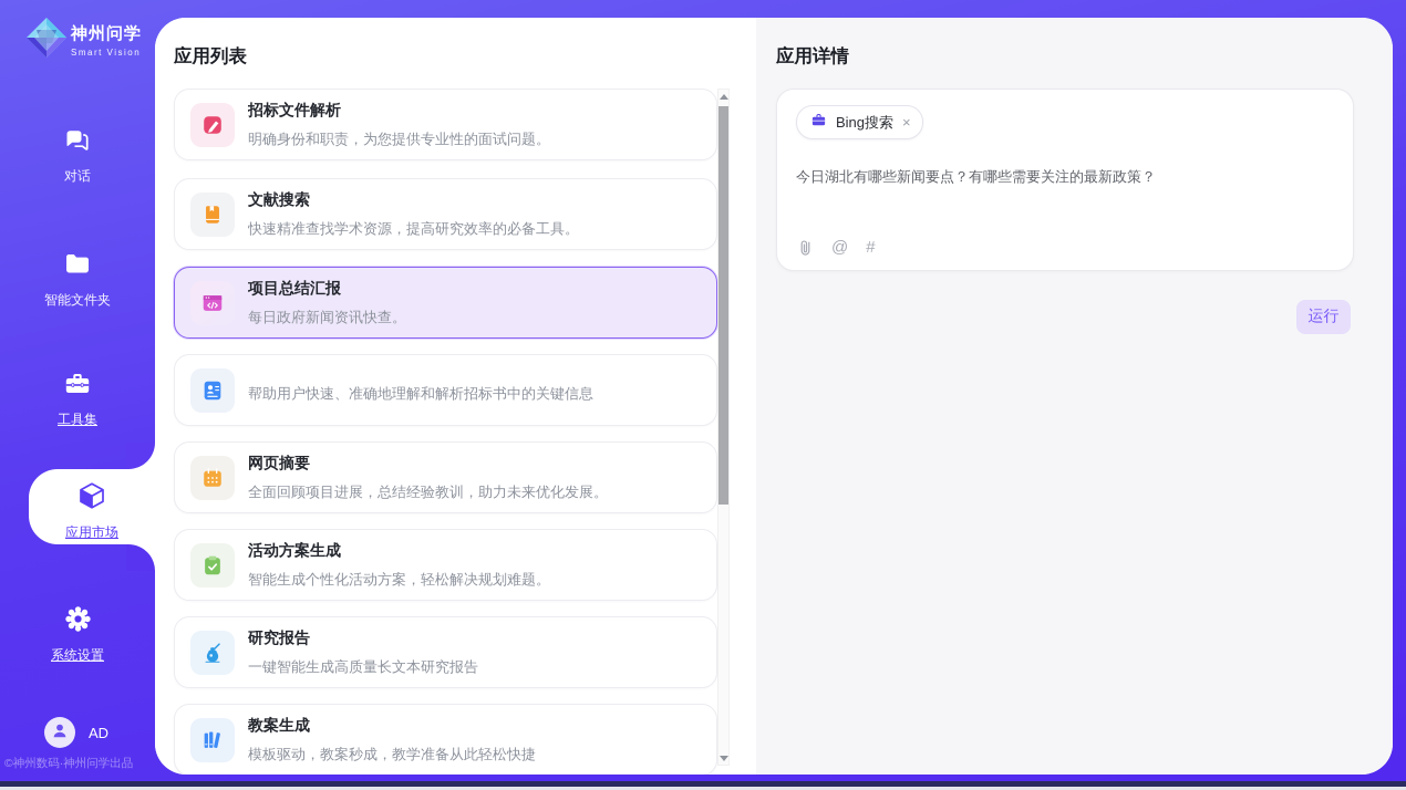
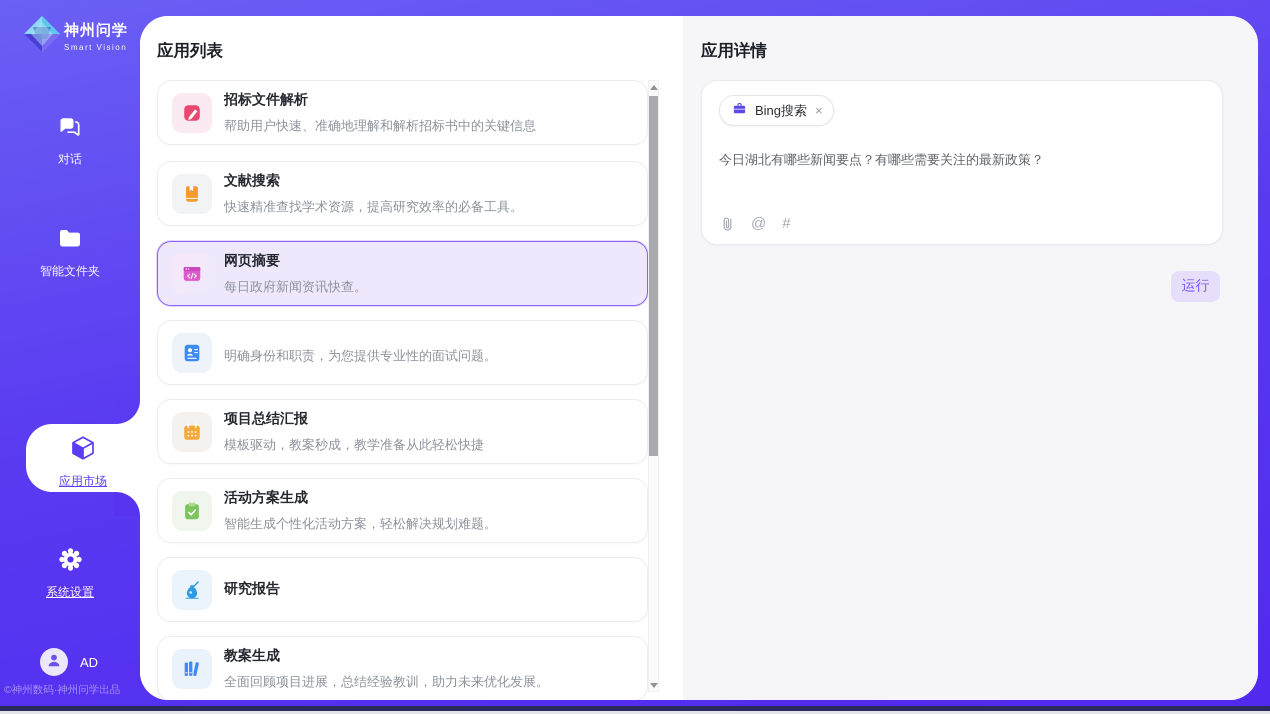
  神州问学
  Smart Vision
  对话
  智能文件夹
- 工具集
  应用市场
  系统设置
  AD
  ©神州数码·神州问学出品
  应用列表
  招标文件解析
- 明确身份和职责，为您提供专业性的面试问题。
+ 帮助用户快速、准确地理解和解析招标书中的关键信息
  文献搜索
  快速精准查找学术资源，提高研究效率的必备工具。
- 项目总结汇报
+ 网页摘要
  每日政府新闻资讯快查。
- 帮助用户快速、准确地理解和解析招标书中的关键信息
+ 明确身份和职责，为您提供专业性的面试问题。
- 网页摘要
+ 项目总结汇报
- 全面回顾项目进展，总结经验教训，助力未来优化发展。
+ 模板驱动，教案秒成，教学准备从此轻松快捷
  活动方案生成
  智能生成个性化活动方案，轻松解决规划难题。
  研究报告
- 一键智能生成高质量长文本研究报告
  教案生成
- 模板驱动，教案秒成，教学准备从此轻松快捷
+ 全面回顾项目进展，总结经验教训，助力未来优化发展。
  应用详情
  Bing搜索
  ×
  今日湖北有哪些新闻要点？有哪些需要关注的最新政策？
  @
  #
  运行
